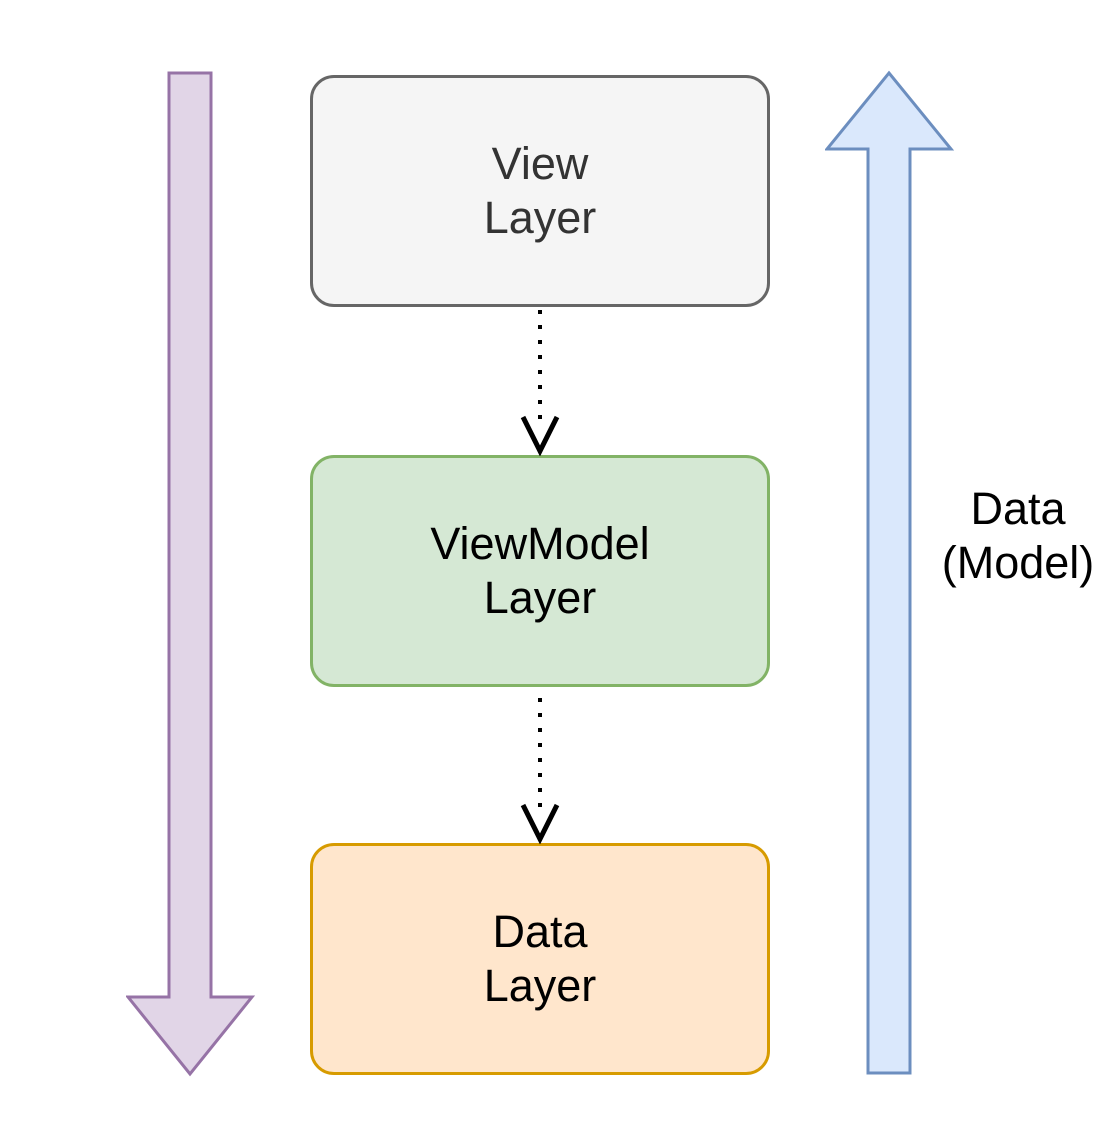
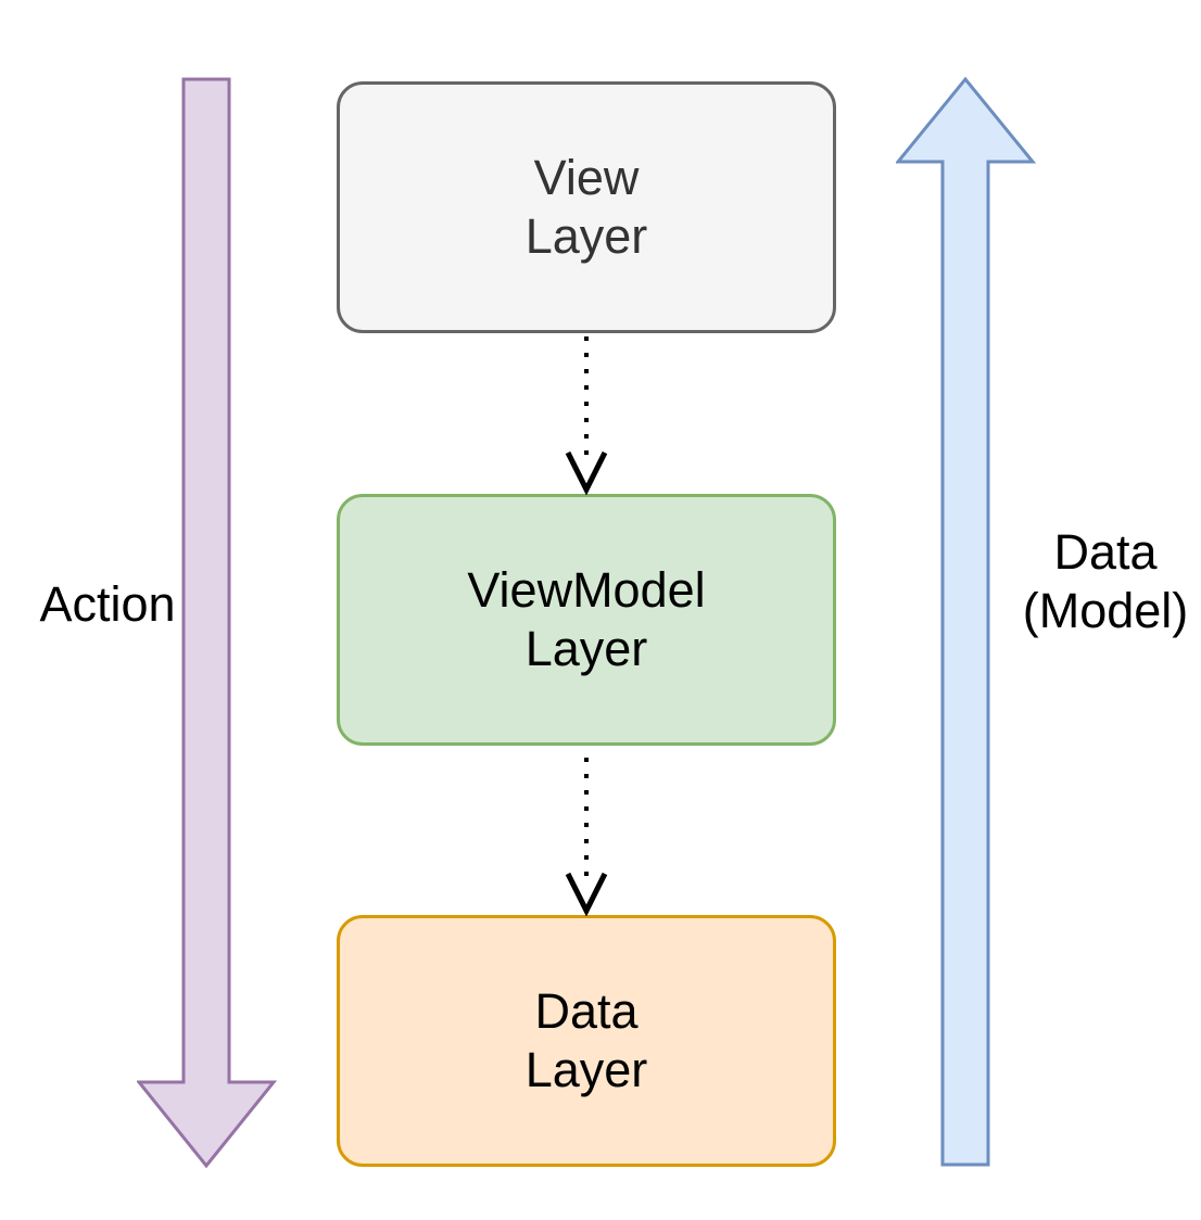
+ Action
  Data
  (Model)
  View
  Layer
  ViewModel
  Layer
  Data
  Layer
